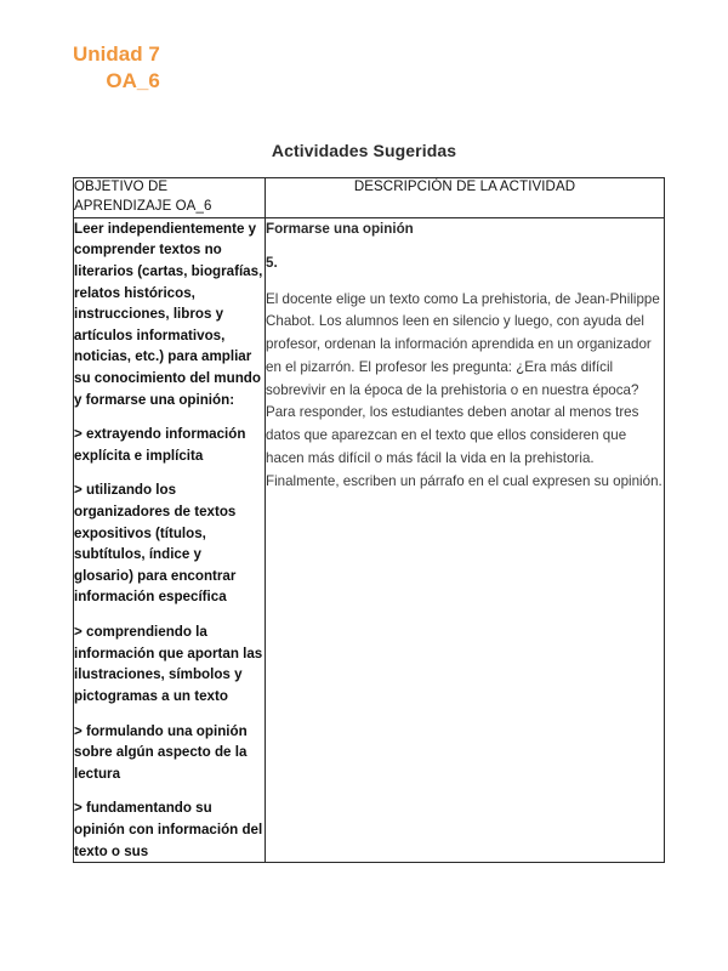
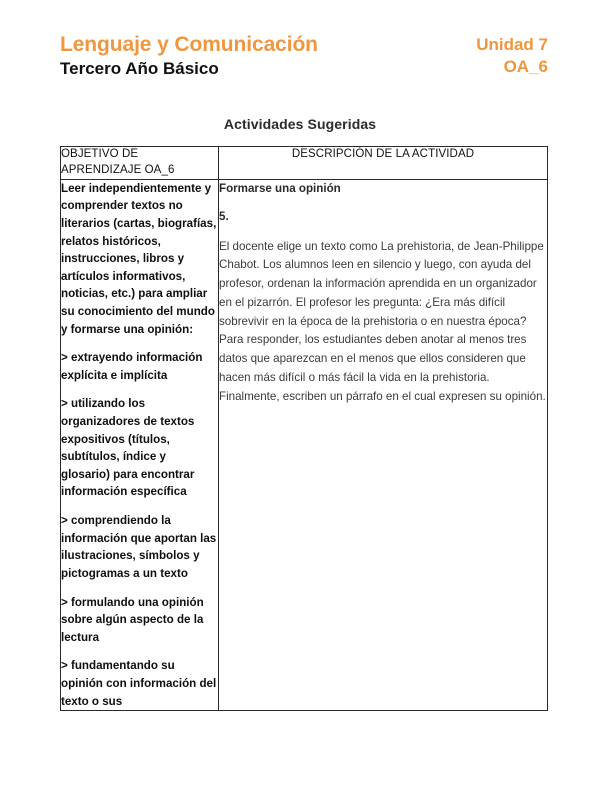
+ Lenguaje y Comunicación
+ Tercero Año Básico
  Unidad 7
  OA_6
  Actividades Sugeridas
  OBJETIVO DE APRENDIZAJE OA_6	DESCRIPCIÓN DE LA ACTIVIDAD
- Leer independientemente y comprender textos no literarios (cartas, biografías, relatos históricos, instrucciones, libros y artículos informativos, noticias, etc.) para ampliar su conocimiento del mundo y formarse una opinión: > extrayendo información explícita e implícita > utilizando los organizadores de textos expositivos (títulos, subtítulos, índice y glosario) para encontrar información específica > comprendiendo la información que aportan las ilustraciones, símbolos y pictogramas a un texto > formulando una opinión sobre algún aspecto de la lectura > fundamentando su opinión con información del texto o sus	Formarse una opinión 5. El docente elige un texto como La prehistoria, de Jean-Philippe Chabot. Los alumnos leen en silencio y luego, con ayuda del profesor, ordenan la información aprendida en un organizador en el pizarrón. El profesor les pregunta: ¿Era más difícil sobrevivir en la época de la prehistoria o en nuestra época? Para responder, los estudiantes deben anotar al menos tres datos que aparezcan en el texto que ellos consideren que hacen más difícil o más fácil la vida en la prehistoria. Finalmente, escriben un párrafo en el cual expresen su opinión.
+ Leer independientemente y comprender textos no literarios (cartas, biografías, relatos históricos, instrucciones, libros y artículos informativos, noticias, etc.) para ampliar su conocimiento del mundo y formarse una opinión: > extrayendo información explícita e implícita > utilizando los organizadores de textos expositivos (títulos, subtítulos, índice y glosario) para encontrar información específica > comprendiendo la información que aportan las ilustraciones, símbolos y pictogramas a un texto > formulando una opinión sobre algún aspecto de la lectura > fundamentando su opinión con información del texto o sus	Formarse una opinión 5. El docente elige un texto como La prehistoria, de Jean-Philippe Chabot. Los alumnos leen en silencio y luego, con ayuda del profesor, ordenan la información aprendida en un organizador en el pizarrón. El profesor les pregunta: ¿Era más difícil sobrevivir en la época de la prehistoria o en nuestra época? Para responder, los estudiantes deben anotar al menos tres datos que aparezcan en el menos que ellos consideren que hacen más difícil o más fácil la vida en la prehistoria. Finalmente, escriben un párrafo en el cual expresen su opinión.
